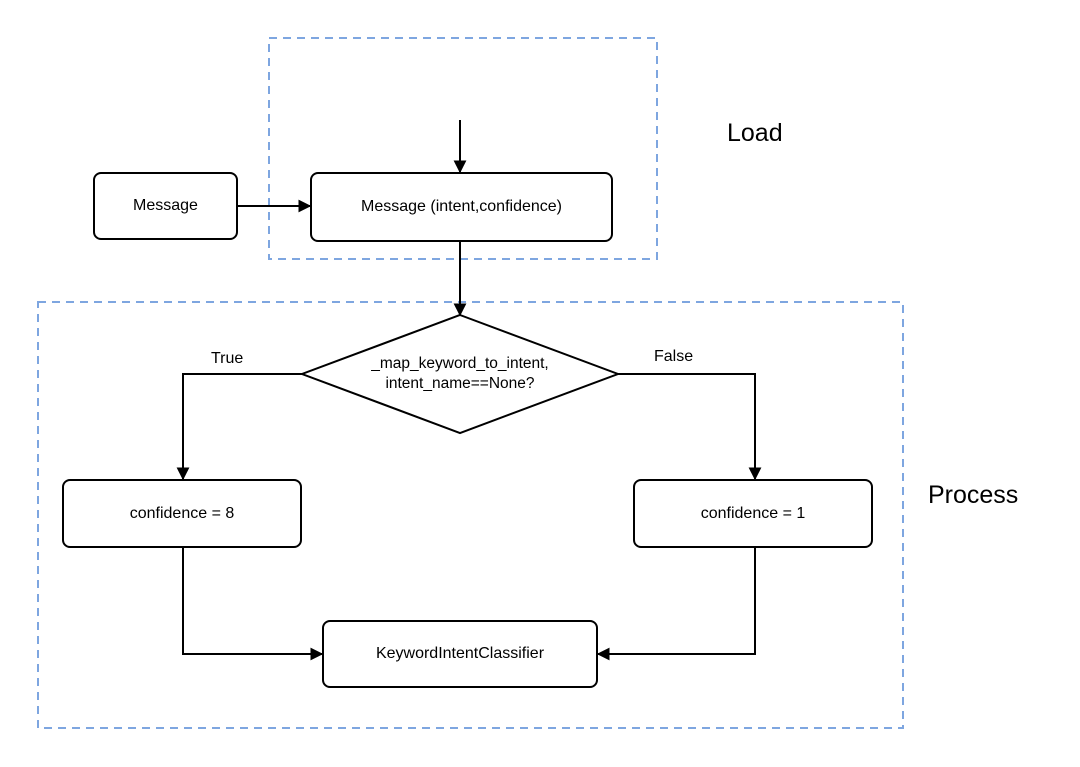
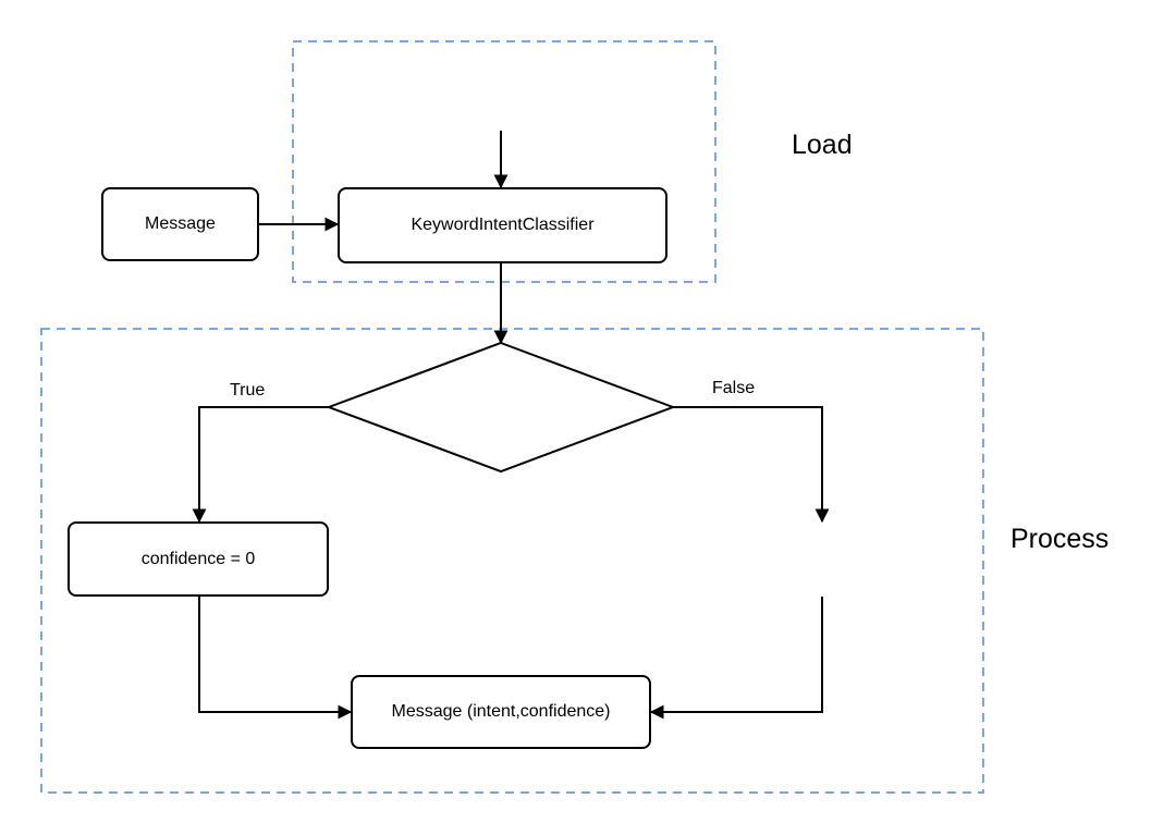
  Message
- Message (intent,confidence)
+ KeywordIntentClassifier
- _map_keyword_to_intent,
- intent_name==None?
- confidence = 8
+ confidence = 0
- confidence = 1
- KeywordIntentClassifier
+ Message (intent,confidence)
  True
  False
  Load
  Process
